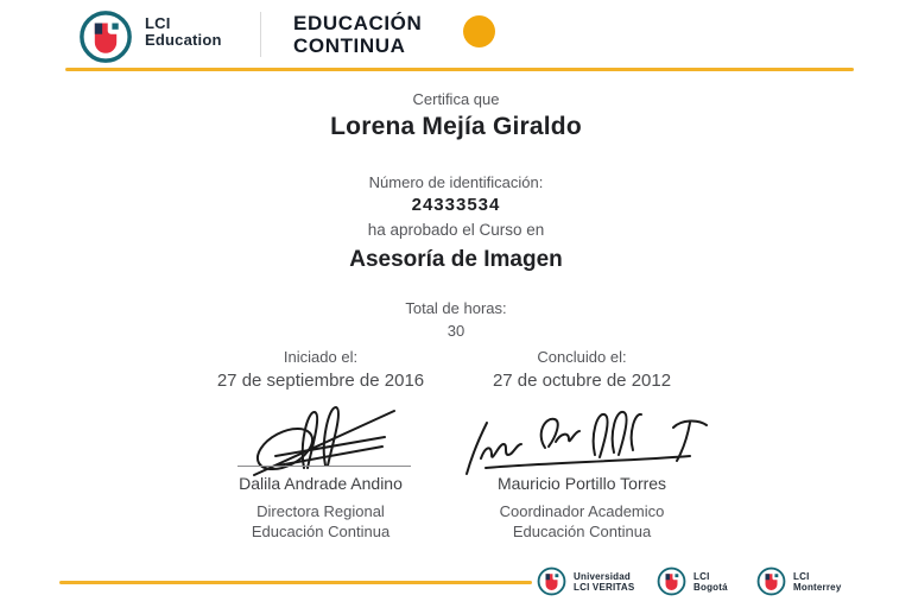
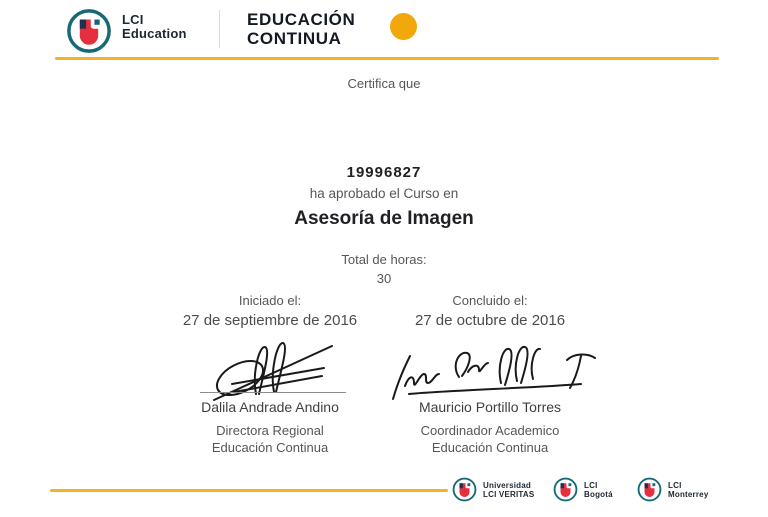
  LCI
  Education
  EDUCACIÓN
  CONTINUA
  Certifica que
- Lorena Mejía Giraldo
- Número de identificación:
- 24333534
+ 19996827
  ha aprobado el Curso en
  Asesoría de Imagen
  Total de horas:
  30
  Iniciado el:
  27 de septiembre de 2016
  Concluido el:
- 27 de octubre de 2012
+ 27 de octubre de 2016
  Dalila Andrade Andino
  Directora Regional
  Educación Continua
  Mauricio Portillo Torres
  Coordinador Academico
  Educación Continua
  Universidad
  LCI VERITAS
  LCI
  Bogotá
  LCI
  Monterrey
